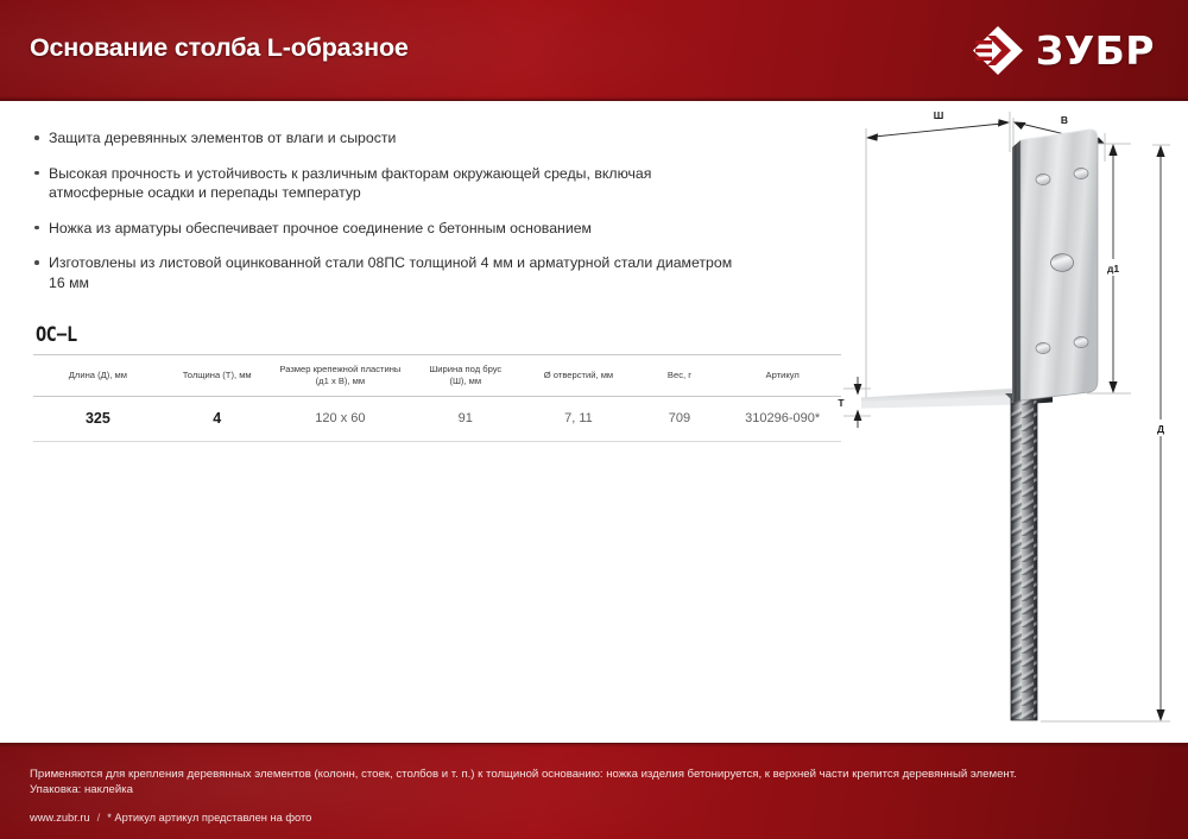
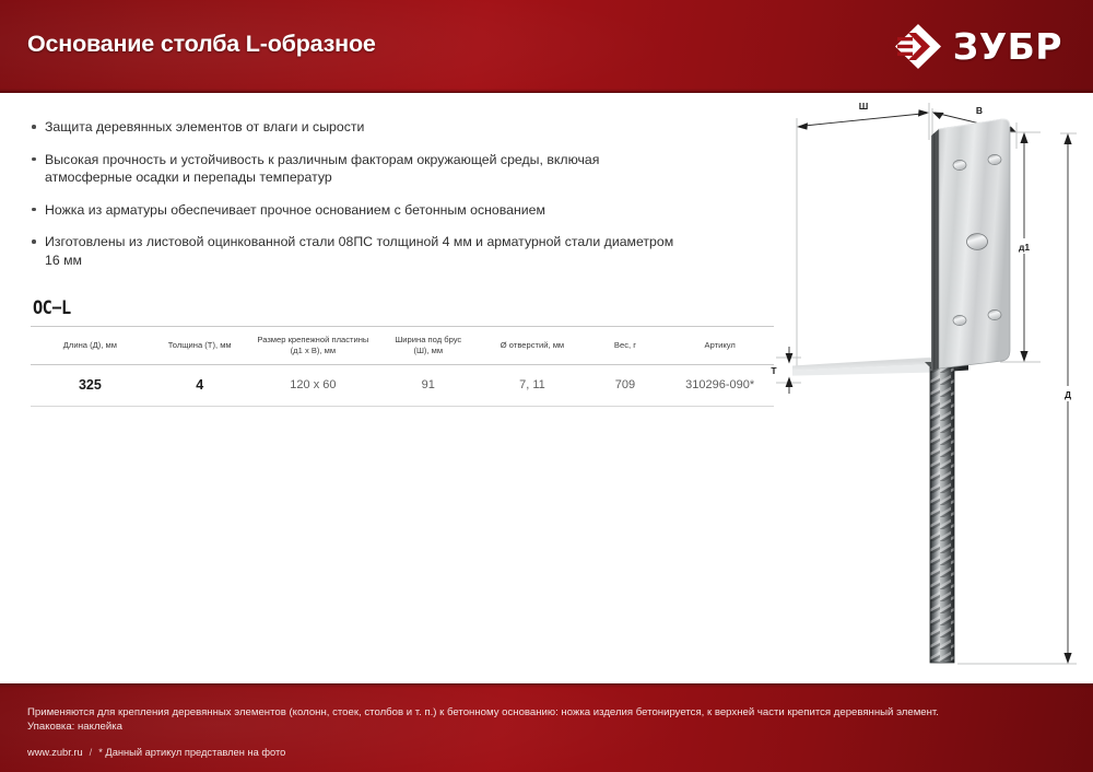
  Основание столба L-образное
  ЗУБР
  Защита деревянных элементов от влаги и сырости
  Высокая прочность и устойчивость к различным факторам окружающей среды, включая атмосферные осадки и перепады температур
- Ножка из арматуры обеспечивает прочное соединение с бетонным основанием
+ Ножка из арматуры обеспечивает прочное основанием с бетонным основанием
  Изготовлены из листовой оцинкованной стали 08ПС толщиной 4 мм и арматурной стали диаметром 16 мм
  ОС−L
  Длина (Д), мм	Толщина (Т), мм	Размер крепежной пластины (д1 х В), мм	Ширина под брус (Ш), мм	Ø отверстий, мм	Вес, г	Артикул
  325	4	120 x 60	91	7, 11	709	310296-090*
  Ш
  В
  д1
  Т
  Д
- Применяются для крепления деревянных элементов (колонн, стоек, столбов и т. п.) к толщиной основанию: ножка изделия бетонируется, к верхней части крепится деревянный элемент.
+ Применяются для крепления деревянных элементов (колонн, стоек, столбов и т. п.) к бетонному основанию: ножка изделия бетонируется, к верхней части крепится деревянный элемент.
  Упаковка: наклейка
  www.zubr.ru
  /
- * Артикул артикул представлен на фото
+ * Данный артикул представлен на фото
